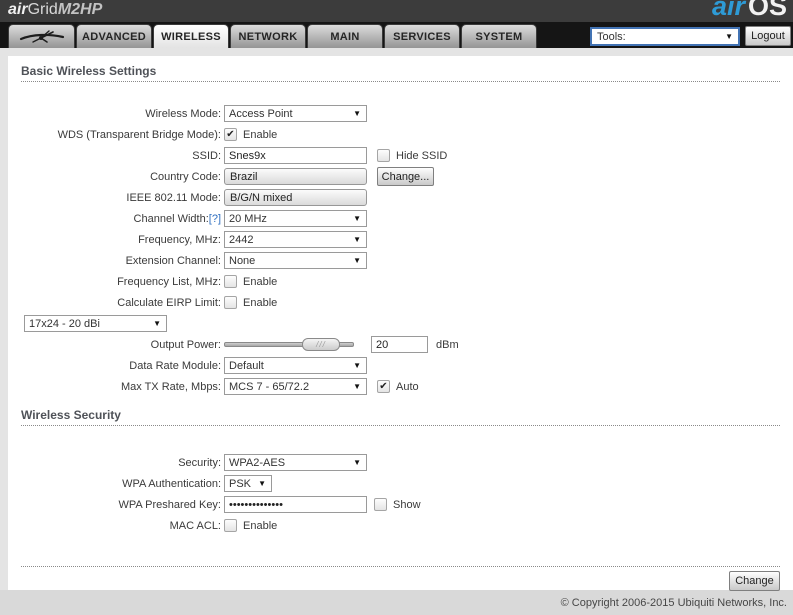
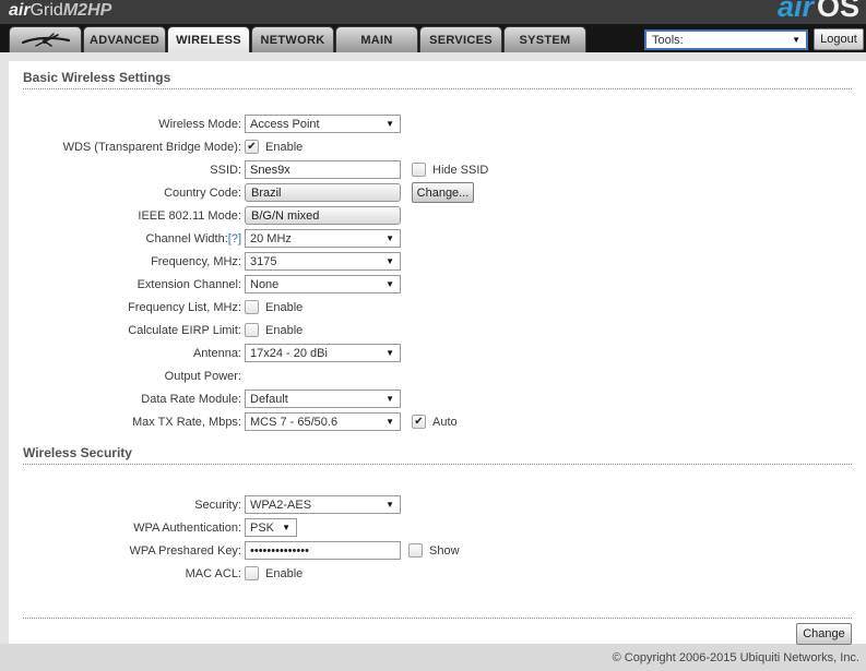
  airGridM2HP
  airOS
  ADVANCED
  WIRELESS
  NETWORK
  MAIN
  SERVICES
  SYSTEM
  Tools:
  ▼
  Logout
  Basic Wireless Settings
  Wireless Mode:
  Access Point
  ▼
  WDS (Transparent Bridge Mode):
  ✔
  Enable
  SSID:
  Snes9x
  Hide SSID
  Country Code:
  Brazil
  Change...
  IEEE 802.11 Mode:
  B/G/N mixed
  Channel Width:[?]
  20 MHz
  ▼
  Frequency, MHz:
- 2442
+ 3175
  ▼
  Extension Channel:
  None
  ▼
  Frequency List, MHz:
  Enable
  Calculate EIRP Limit:
  Enable
+ Antenna:
  17x24 - 20 dBi
  ▼
  Output Power:
- ///
- 20
- dBm
  Data Rate Module:
  Default
  ▼
  Max TX Rate, Mbps:
- MCS 7 - 65/72.2
+ MCS 7 - 65/50.6
  ▼
  ✔
  Auto
  Wireless Security
  Security:
  WPA2-AES
  ▼
  WPA Authentication:
  PSK
  ▼
  WPA Preshared Key:
  ••••••••••••••
  Show
  MAC ACL:
  Enable
  Change
  © Copyright 2006-2015 Ubiquiti Networks, Inc.
